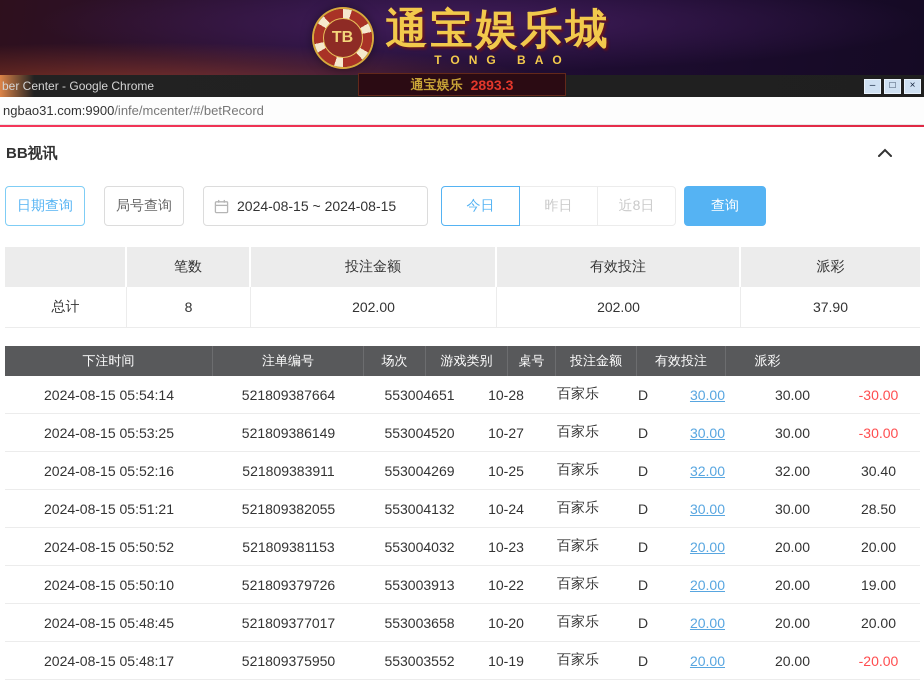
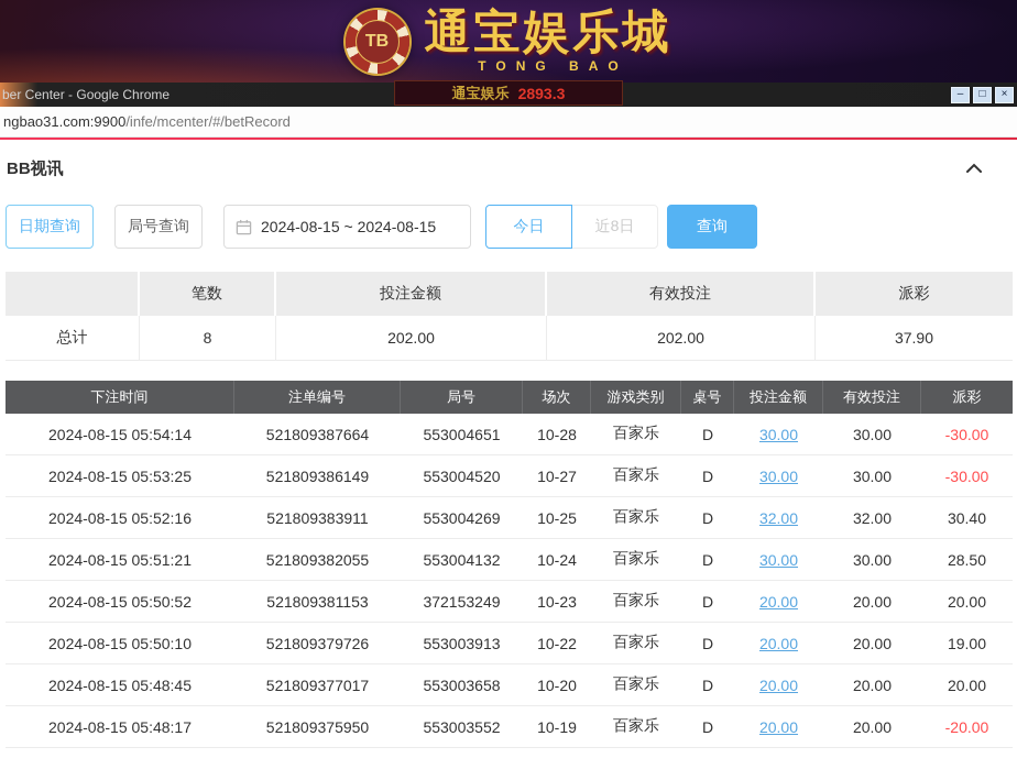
  TB
  通宝娱乐城
  TONG BAO
  通宝娱乐
  2893.3
  ber Center - Google Chrome
  –
  □
  ×
  ngbao31.com:9900
  /infe/mcenter/#/betRecord
  BB视讯
  日期查询
  局号查询
  2024-08-15 ~ 2024-08-15
  今日
- 昨日
  近8日
  查询
  笔数
  投注金额
  有效投注
  派彩
  总计
  8
  202.00
  202.00
  37.90
  下注时间
  注单编号
+ 局号
  场次
  游戏类别
  桌号
  投注金额
  有效投注
  派彩
  2024-08-15 05:54:14
  521809387664
  553004651
  10-28
  百家乐
  D
  30.00
  30.00
  -30.00
  2024-08-15 05:53:25
  521809386149
  553004520
  10-27
  百家乐
  D
  30.00
  30.00
  -30.00
  2024-08-15 05:52:16
  521809383911
  553004269
  10-25
  百家乐
  D
  32.00
  32.00
  30.40
  2024-08-15 05:51:21
  521809382055
  553004132
  10-24
  百家乐
  D
  30.00
  30.00
  28.50
  2024-08-15 05:50:52
  521809381153
- 553004032
+ 372153249
  10-23
  百家乐
  D
  20.00
  20.00
  20.00
  2024-08-15 05:50:10
  521809379726
  553003913
  10-22
  百家乐
  D
  20.00
  20.00
  19.00
  2024-08-15 05:48:45
  521809377017
  553003658
  10-20
  百家乐
  D
  20.00
  20.00
  20.00
  2024-08-15 05:48:17
  521809375950
  553003552
  10-19
  百家乐
  D
  20.00
  20.00
  -20.00
